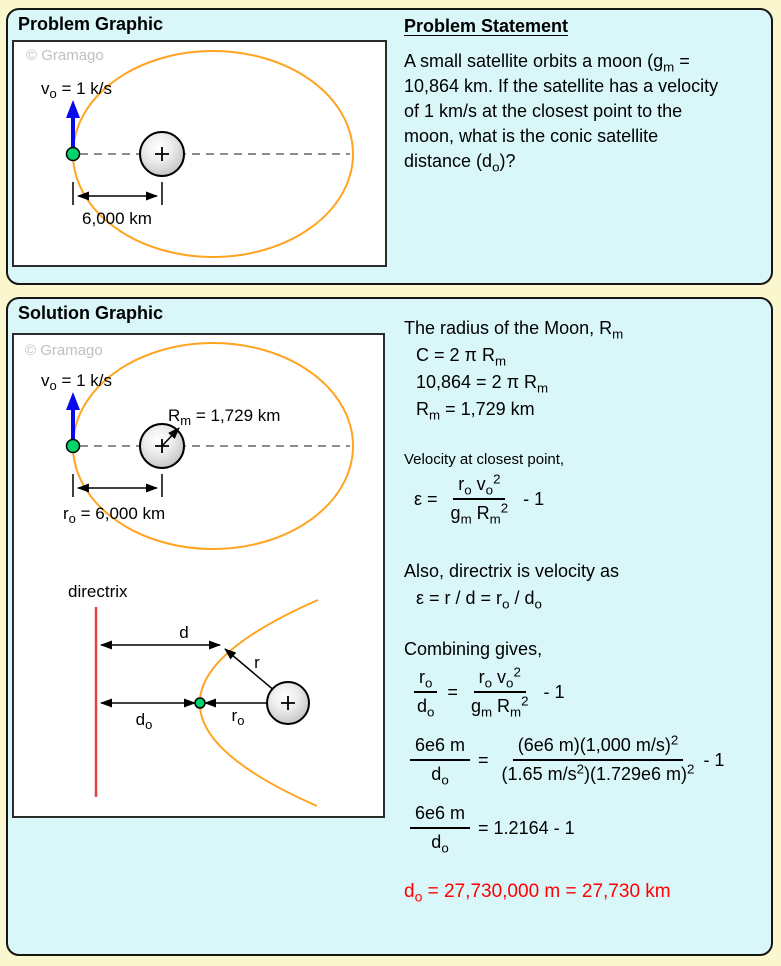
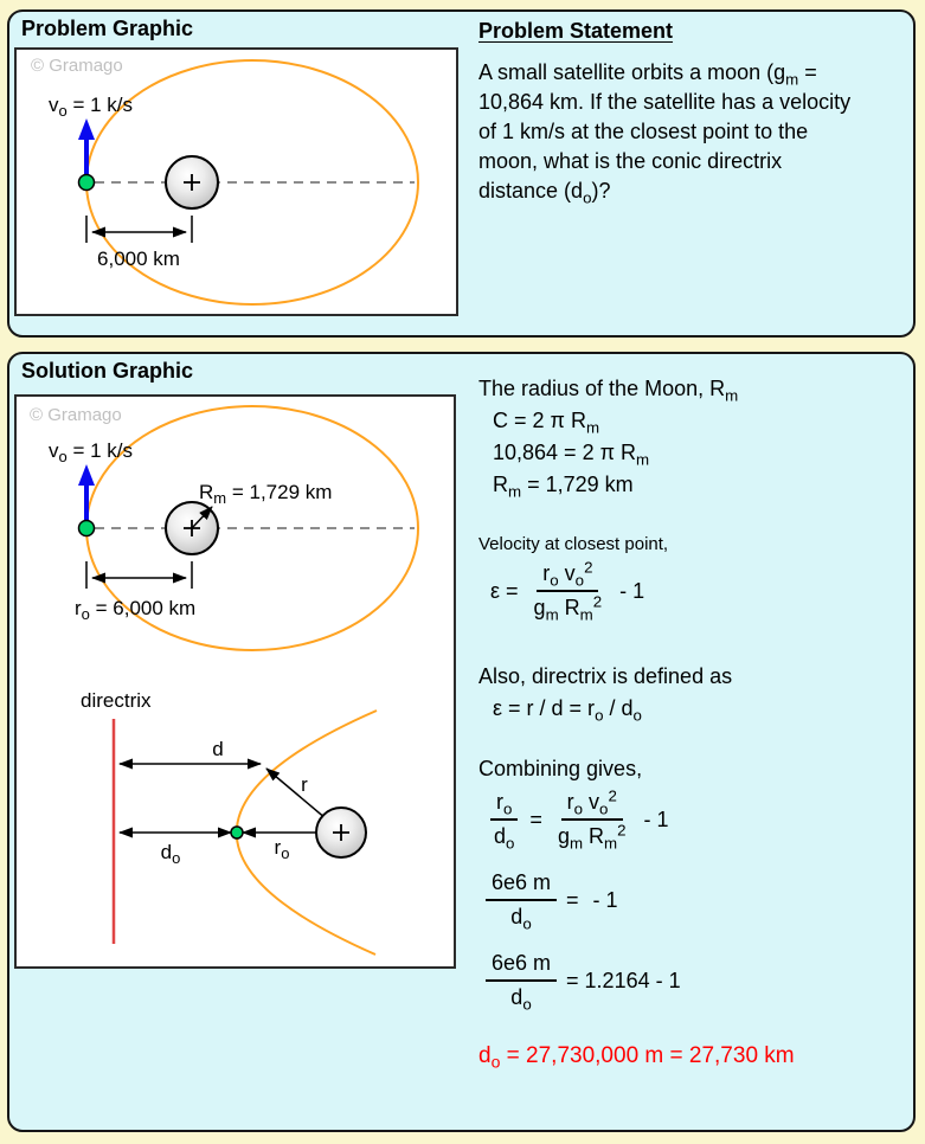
  Problem Graphic
  © Gramago
  6,000 km
  vo = 1 k/s
  Problem Statement
  A small satellite orbits a moon (gm =
  10,864 km. If the satellite has a velocity
  of 1 km/s at the closest point to the
- moon, what is the conic satellite
+ moon, what is the conic directrix
  distance (do)?
  Solution Graphic
  © Gramago
  ro = 6,000 km
  Rm = 1,729 km
  vo = 1 k/s
  directrix
  d
  r
  do
  ro
  The radius of the Moon, Rm
  C = 2 π Rm
  10,864 = 2 π Rm
  Rm = 1,729 km
  Velocity at closest point,
  ε =
  ro vo2
  gm Rm2
  - 1
- Also, directrix is velocity as
+ Also, directrix is defined as
  ε = r / d = ro / do
  Combining gives,
  ro
  do
  =
  ro vo2
  gm Rm2
  - 1
  6e6 m
  do
  =
- (6e6 m)(1,000 m/s)2
- (1.65 m/s2)(1.729e6 m)2
  - 1
  6e6 m
  do
  = 1.2164 - 1
  do = 27,730,000 m = 27,730 km
